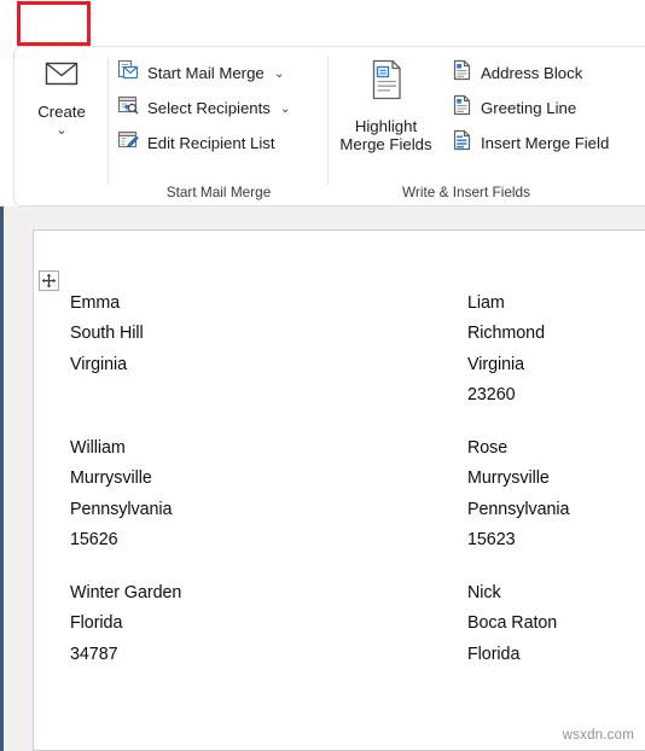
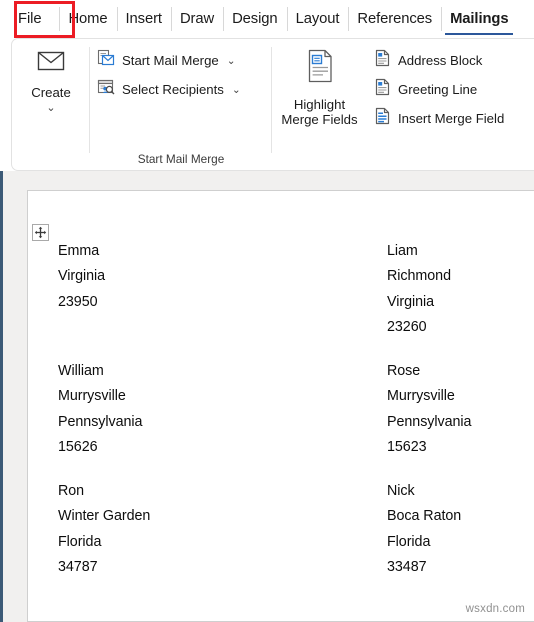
+ File
+ Home
+ Insert
+ Draw
+ Design
+ Layout
+ References
+ Mailings
  Create
  ⌄
  Start Mail Merge
  ⌄
  Select Recipients
  ⌄
- Edit Recipient List
  Start Mail Merge
  Highlight
  Merge Fields
  Address Block
  Greeting Line
  Insert Merge Field
- Write & Insert Fields
  Emma
- South Hill
  Virginia
+ 23950
  Liam
  Richmond
  Virginia
  23260
  William
  Murrysville
  Pennsylvania
  15626
  Rose
  Murrysville
  Pennsylvania
  15623
+ Ron
  Winter Garden
  Florida
  34787
  Nick
  Boca Raton
  Florida
+ 33487
  wsxdn.com
